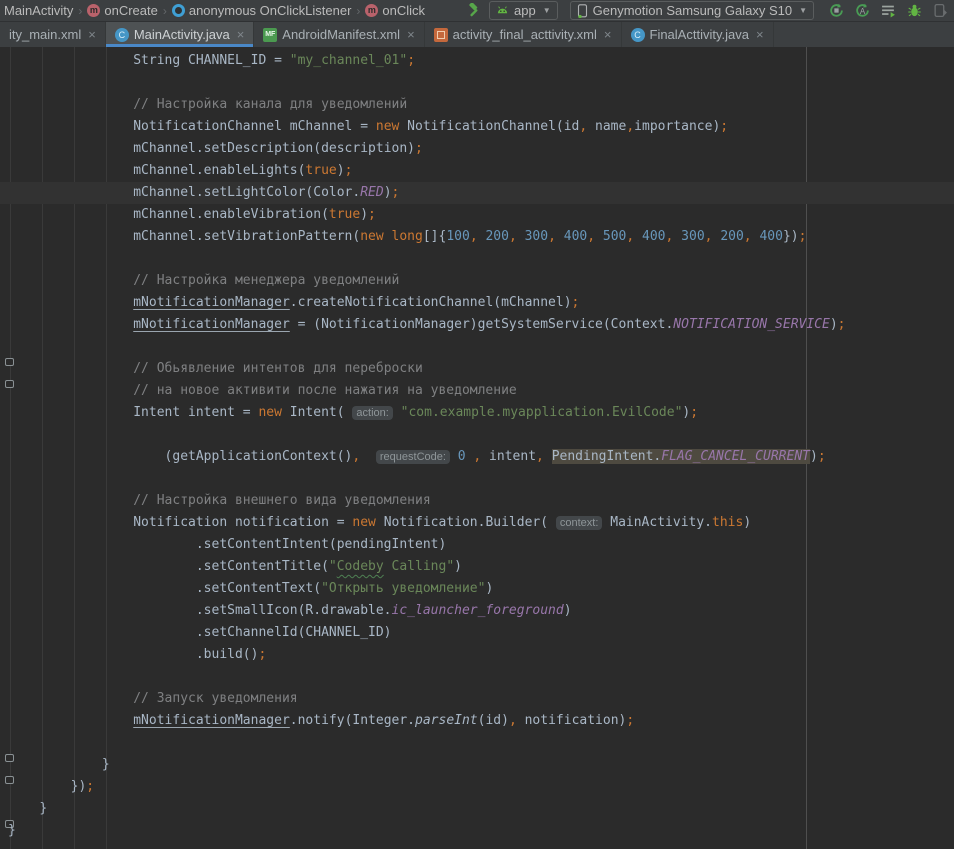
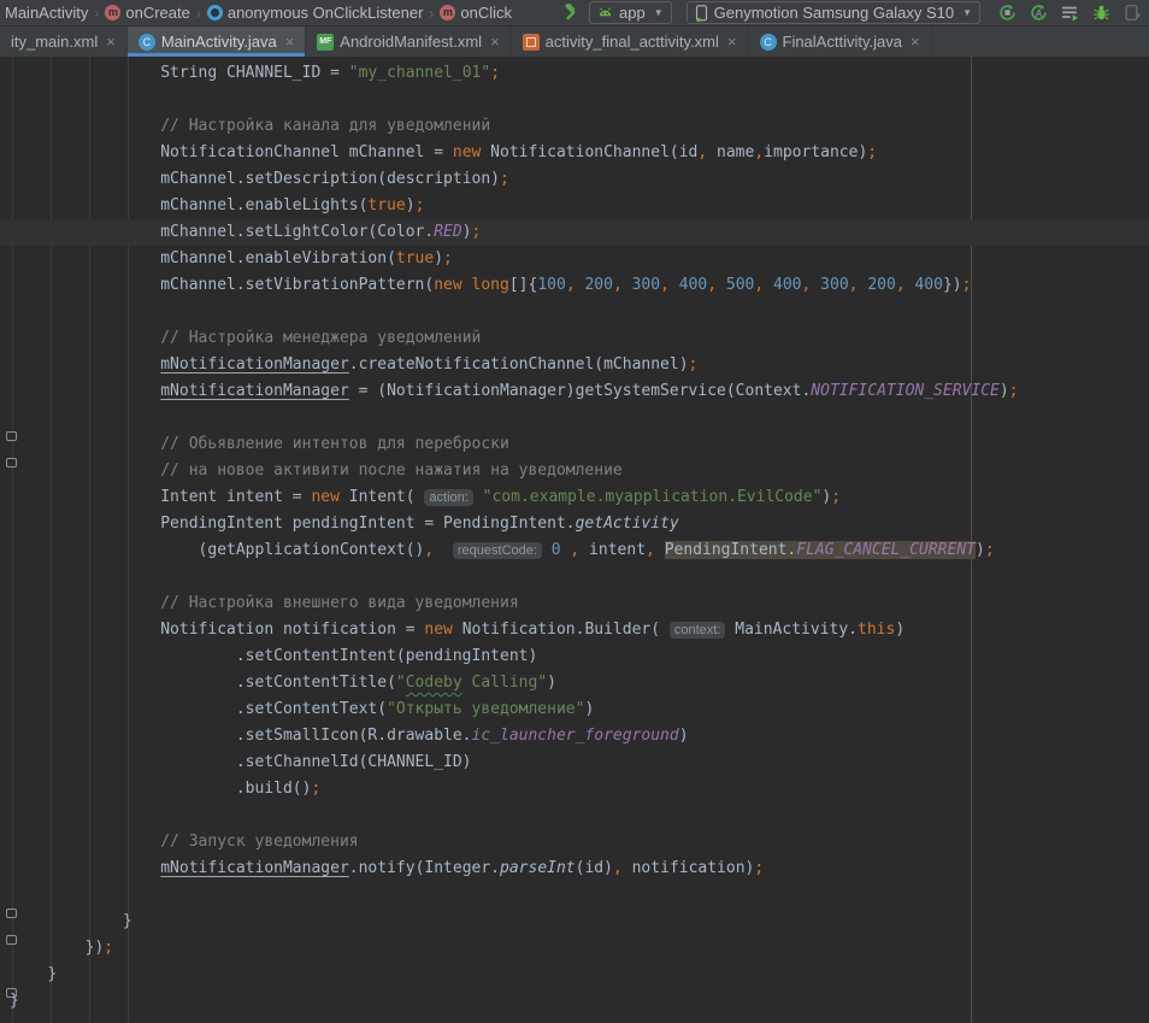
  MainActivity
  ›
  m
  onCreate
  ›
  anonymous OnClickListener
  ›
  m
  onClick
  app
  ▼
  Genymotion Samsung Galaxy S10
  ▼
  A
  ity_main.xml
  ×
  C
  MainActivity.java
  ×
  AndroidManifest.xml
  ×
  activity_final_acttivity.xml
  ×
  C
  FinalActtivity.java
  ×
  String CHANNEL_ID = "my_channel_01";
  // Настройка канала для уведомлений
  NotificationChannel mChannel = new NotificationChannel(id, name,importance);
  mChannel.setDescription(description);
  mChannel.enableLights(true);
  mChannel.setLightColor(Color.RED);
  mChannel.enableVibration(true);
  mChannel.setVibrationPattern(new long[]{100, 200, 300, 400, 500, 400, 300, 200, 400});
  // Настройка менеджера уведомлений
  mNotificationManager.createNotificationChannel(mChannel);
  mNotificationManager = (NotificationManager)getSystemService(Context.NOTIFICATION_SERVICE);
  // Обьявление интентов для переброски
  // на новое активити после нажатия на уведомление
  Intent intent = new Intent( action: "com.example.myapplication.EvilCode");
+ PendingIntent pendingIntent = PendingIntent.getActivity
  (getApplicationContext(), requestCode: 0 , intent, PendingIntent.FLAG_CANCEL_CURRENT);
  // Настройка внешнего вида уведомления
  Notification notification = new Notification.Builder( context: MainActivity.this)
  .setContentIntent(pendingIntent)
  .setContentTitle("Codeby Calling")
  .setContentText("Открыть уведомление")
  .setSmallIcon(R.drawable.ic_launcher_foreground)
  .setChannelId(CHANNEL_ID)
  .build();
  // Запуск уведомления
  mNotificationManager.notify(Integer.parseInt(id), notification);
  }
  });
  }
  }
